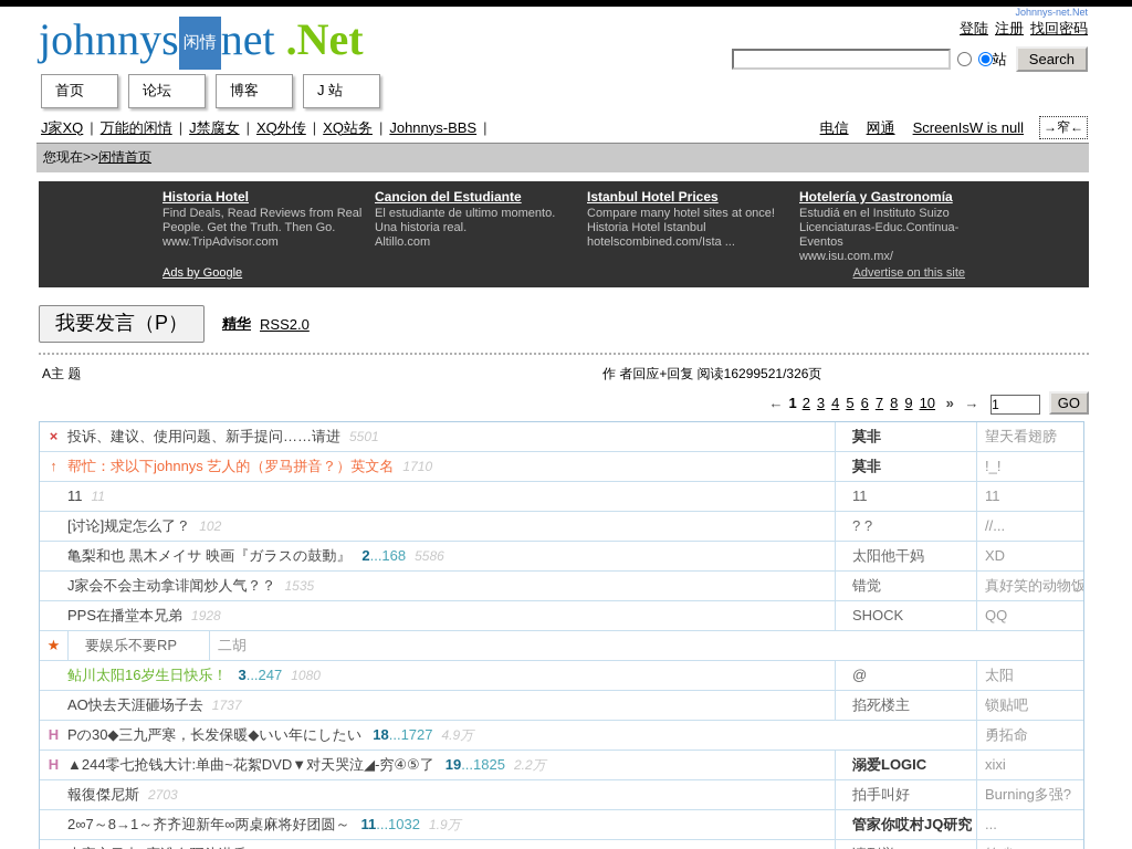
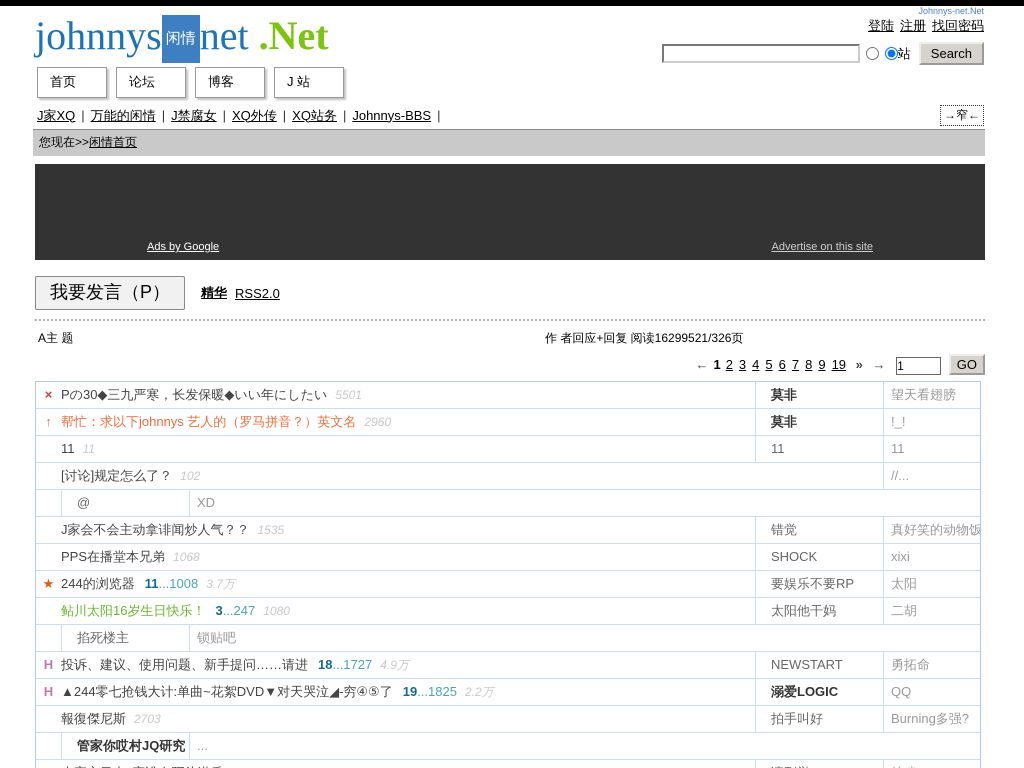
  Johnnys-net.Net
  johnnys 闲情 net .Net
  登陆 注册 找回密码
  站
  Search
  首页 论坛 博客 J 站
  J家XQ | 万能的闲情 | J禁腐女 | XQ外传 | XQ站务 | Johnnys-BBS |
- 电信 网通 ScreenIsW is null
  →窄←
  您现在>>闲情首页
- Historia Hotel
- Find Deals, Read Reviews from Real People. Get the Truth. Then Go.
- www.TripAdvisor.com
- Cancion del Estudiante
- El estudiante de ultimo momento. Una historia real.
- Altillo.com
- Istanbul Hotel Prices
- Compare many hotel sites at once! Historia Hotel Istanbul
- hotelscombined.com/Ista ...
- Hotelería y Gastronomía
- Estudiá en el Instituto Suizo Licenciaturas-Educ.Continua-Eventos
- www.isu.com.mx/
  Ads by Google
  Advertise on this site
  我要发言（P）
  精华
  RSS2.0
  A主 题
  作 者回应+回复 阅读16299521/326页
- ← 1 2 3 4 5 6 7 8 9 10 » → 1 GO
+ ← 1 2 3 4 5 6 7 8 9 19 » → 1 GO
  ×
- 投诉、建议、使用问题、新手提问……请进 5501
+ Pの30◆三九严寒，长发保暖◆いい年にしたい 5501
  莫非
  望天看翅膀
  ↑
- 帮忙：求以下johnnys 艺人的（罗马拼音？）英文名 1710
+ 帮忙：求以下johnnys 艺人的（罗马拼音？）英文名 2960
  莫非
  !_!
  11 11
  11
  11
  [讨论]规定怎么了？ 102
- ? ?
  //...
- 亀梨和也 黒木メイサ 映画『ガラスの鼓動』 2...168 5586
- 太阳他干妈
+ @
  XD
  J家会不会主动拿诽闻炒人气？？ 1535
  错觉
  真好笑的动物饭
- PPS在播堂本兄弟 1928
+ PPS在播堂本兄弟 1068
  SHOCK
- QQ
+ xixi
  ★
+ 244的浏览器 11...1008 3.7万
  要娱乐不要RP
- 二胡
+ 太阳
  鲇川太阳16岁生日快乐！ 3...247 1080
- @
+ 太阳他干妈
- 太阳
+ 二胡
- AO快去天涯砸场子去 1737
  掐死楼主
  锁贴吧
  H
- Pの30◆三九严寒，长发保暖◆いい年にしたい 18...1727 4.9万
+ 投诉、建议、使用问题、新手提问……请进 18...1727 4.9万
+ NEWSTART
  勇拓命
  H
  ▲244零七抢钱大计:单曲~花絮DVD▼对天哭泣◢-穷④⑤了 19...1825 2.2万
  溺爱LOGIC
- xixi
+ QQ
  報復傑尼斯 2703
  拍手叫好
  Burning多强?
- 2∞7～8→1～齐齐迎新年∞两桌麻将好团圆～ 11...1032 1.9万
  管家你哎村JQ研究
  ...
